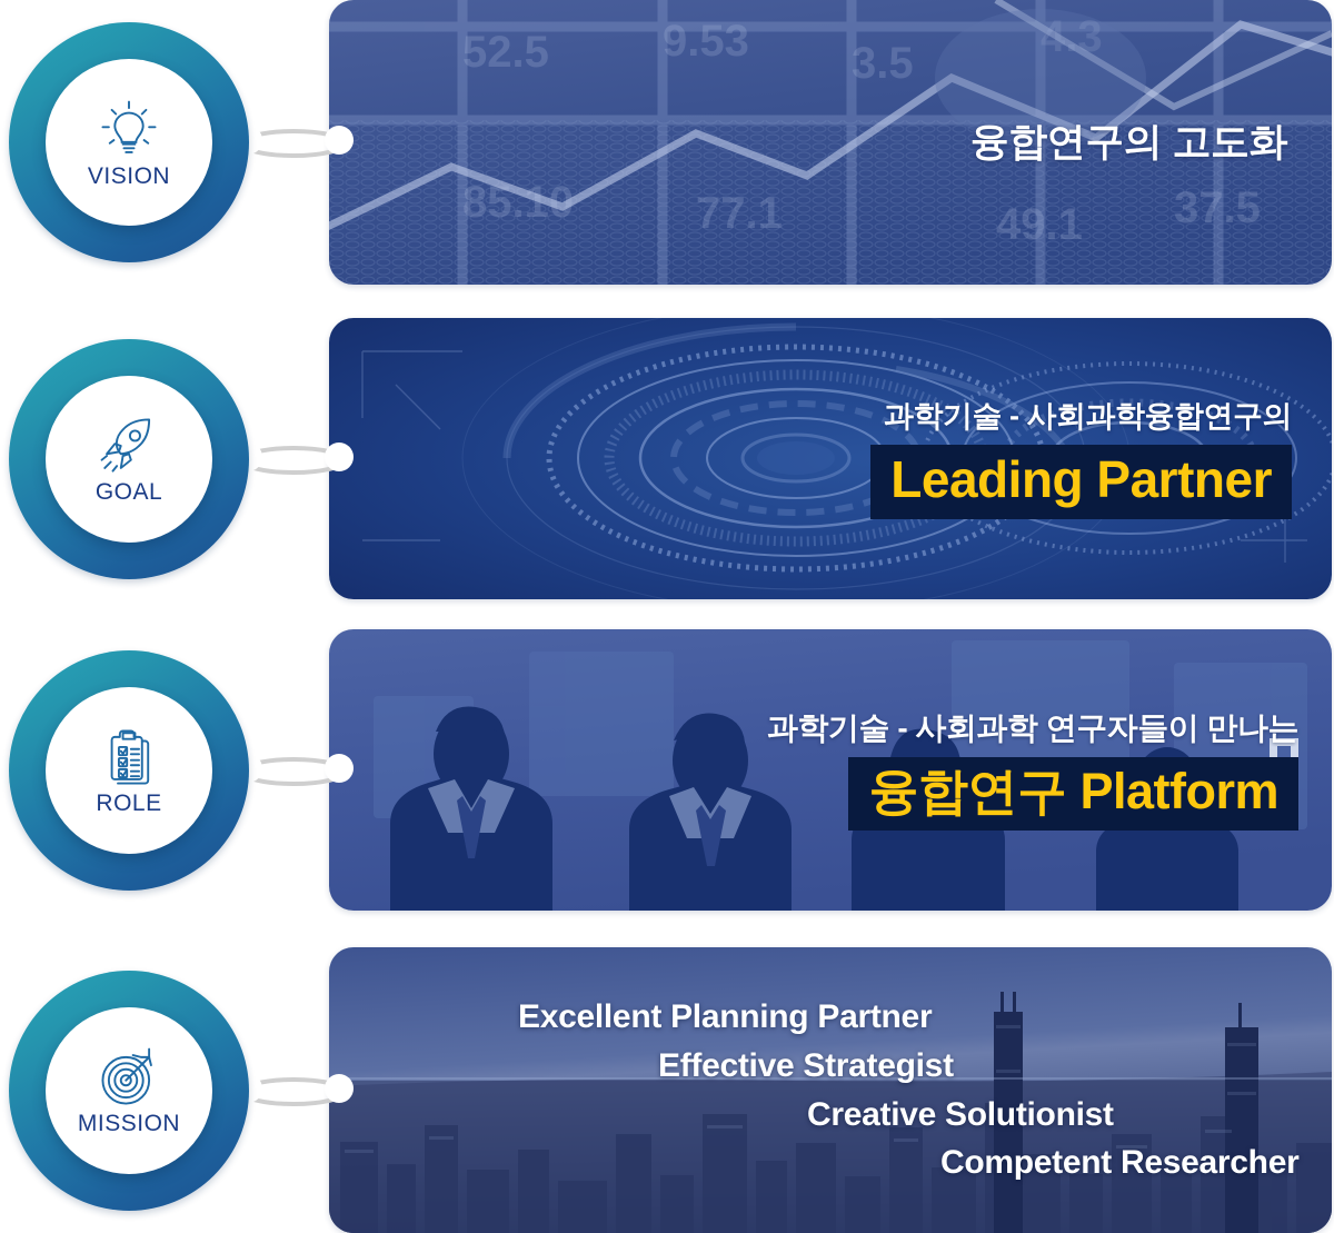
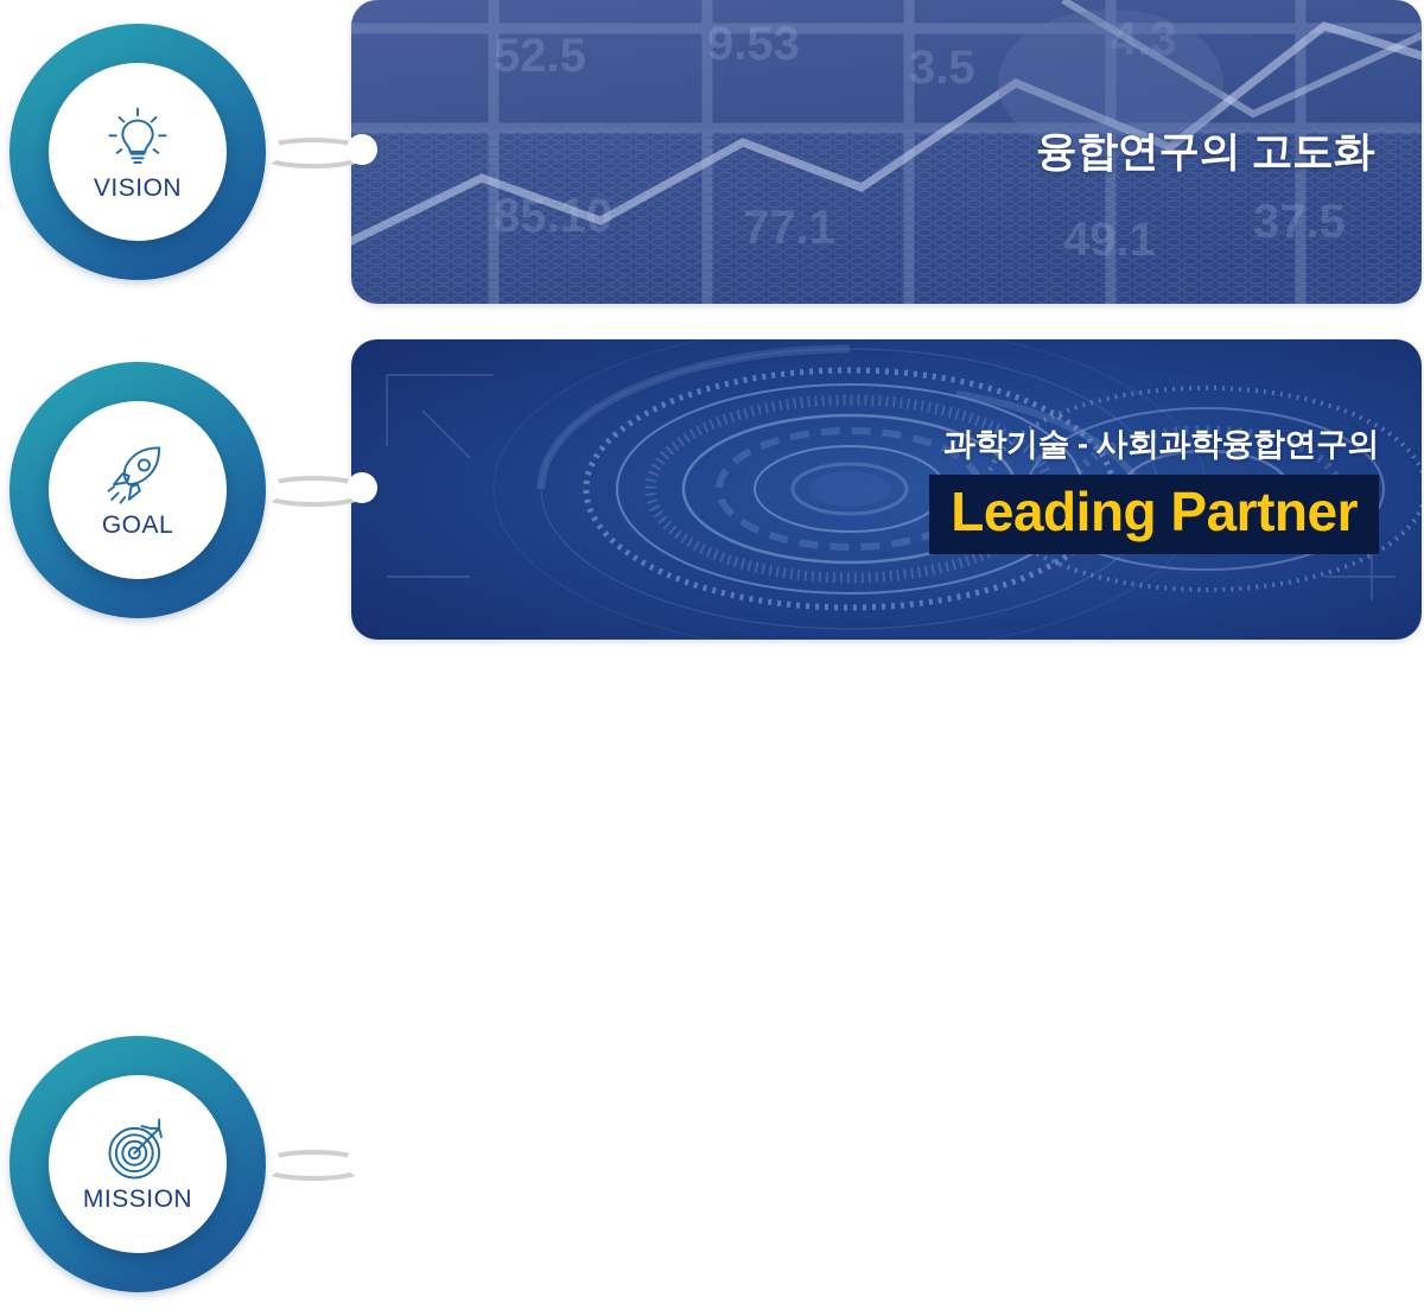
  52.5
  9.53
  3.5
  4.3
  85.10
  77.1
  49.1
  37.5
  융합연구의 고도화
  VISION
  과학기술 - 사회과학융합연구의
  Leading Partner
  GOAL
- 과학기술 - 사회과학 연구자들이 만나는
- 융합연구 Platform
- ROLE
- Excellent Planning Partner
- Effective Strategist
- Creative Solutionist
- Competent Researcher
  MISSION
